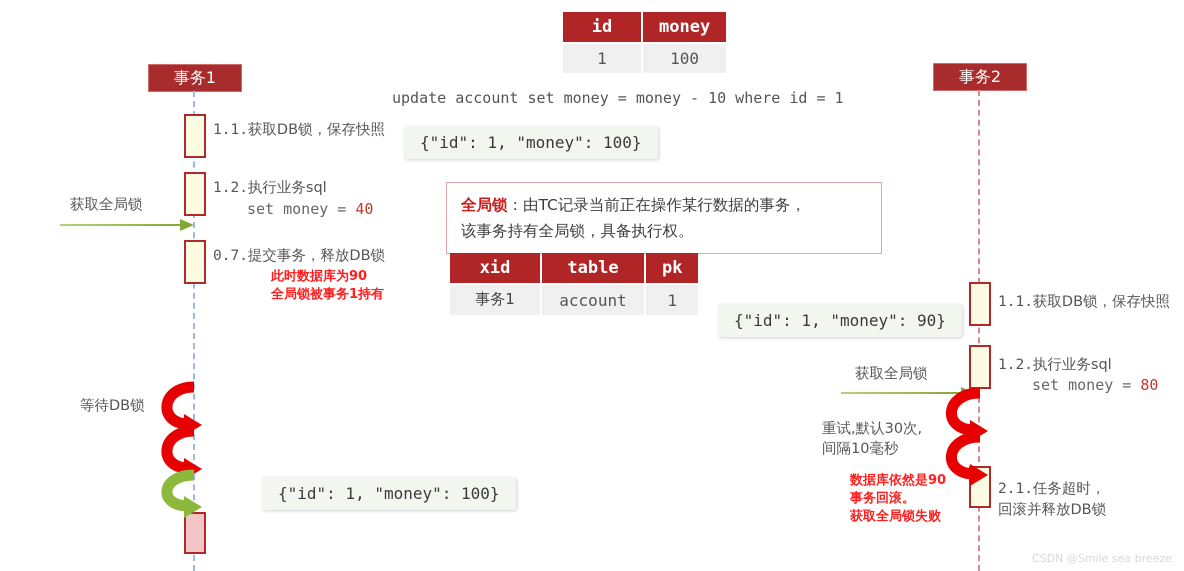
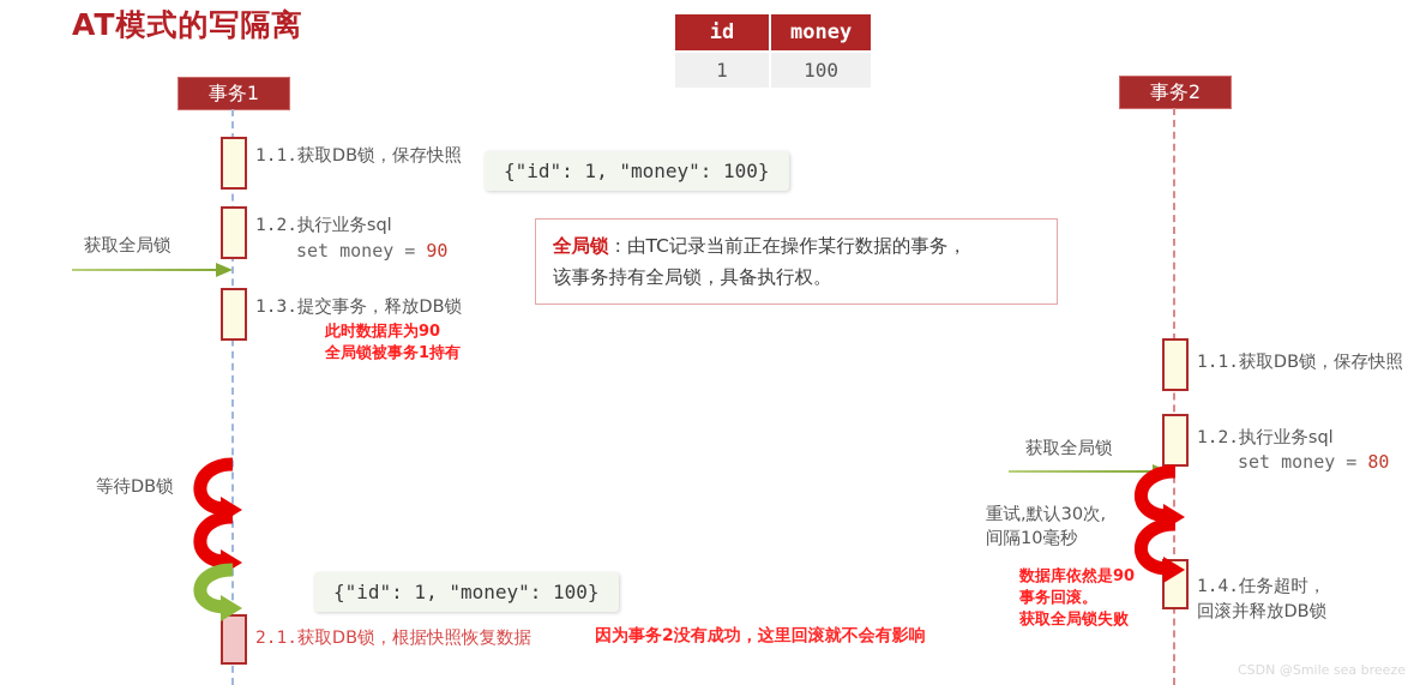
+ AT模式的写隔离
  id	money
  1	100
- update account set money = money - 10 where id = 1
  事务1
  事务2
  1.1.获取DB锁，保存快照
  {"id": 1, "money": 100}
  1.2.执行业务sql
- set money = 40
+ set money = 90
  获取全局锁
  全局锁：由TC记录当前正在操作某行数据的事务，
  该事务持有全局锁，具备执行权。
- 0.7.提交事务，释放DB锁
+ 1.3.提交事务，释放DB锁
  此时数据库为90
  全局锁被事务1持有
- xid	table	pk
- 事务1	account	1
- {"id": 1, "money": 90}
  1.1.获取DB锁，保存快照
  1.2.执行业务sql
  set money = 80
  获取全局锁
  等待DB锁
  重试,默认30次,
  间隔10毫秒
  数据库依然是90
  事务回滚。
  获取全局锁失败
- 2.1.任务超时，
+ 1.4.任务超时，
  回滚并释放DB锁
  {"id": 1, "money": 100}
+ 2.1.获取DB锁，根据快照恢复数据
+ 因为事务2没有成功，这里回滚就不会有影响
  CSDN @Smile sea breeze
